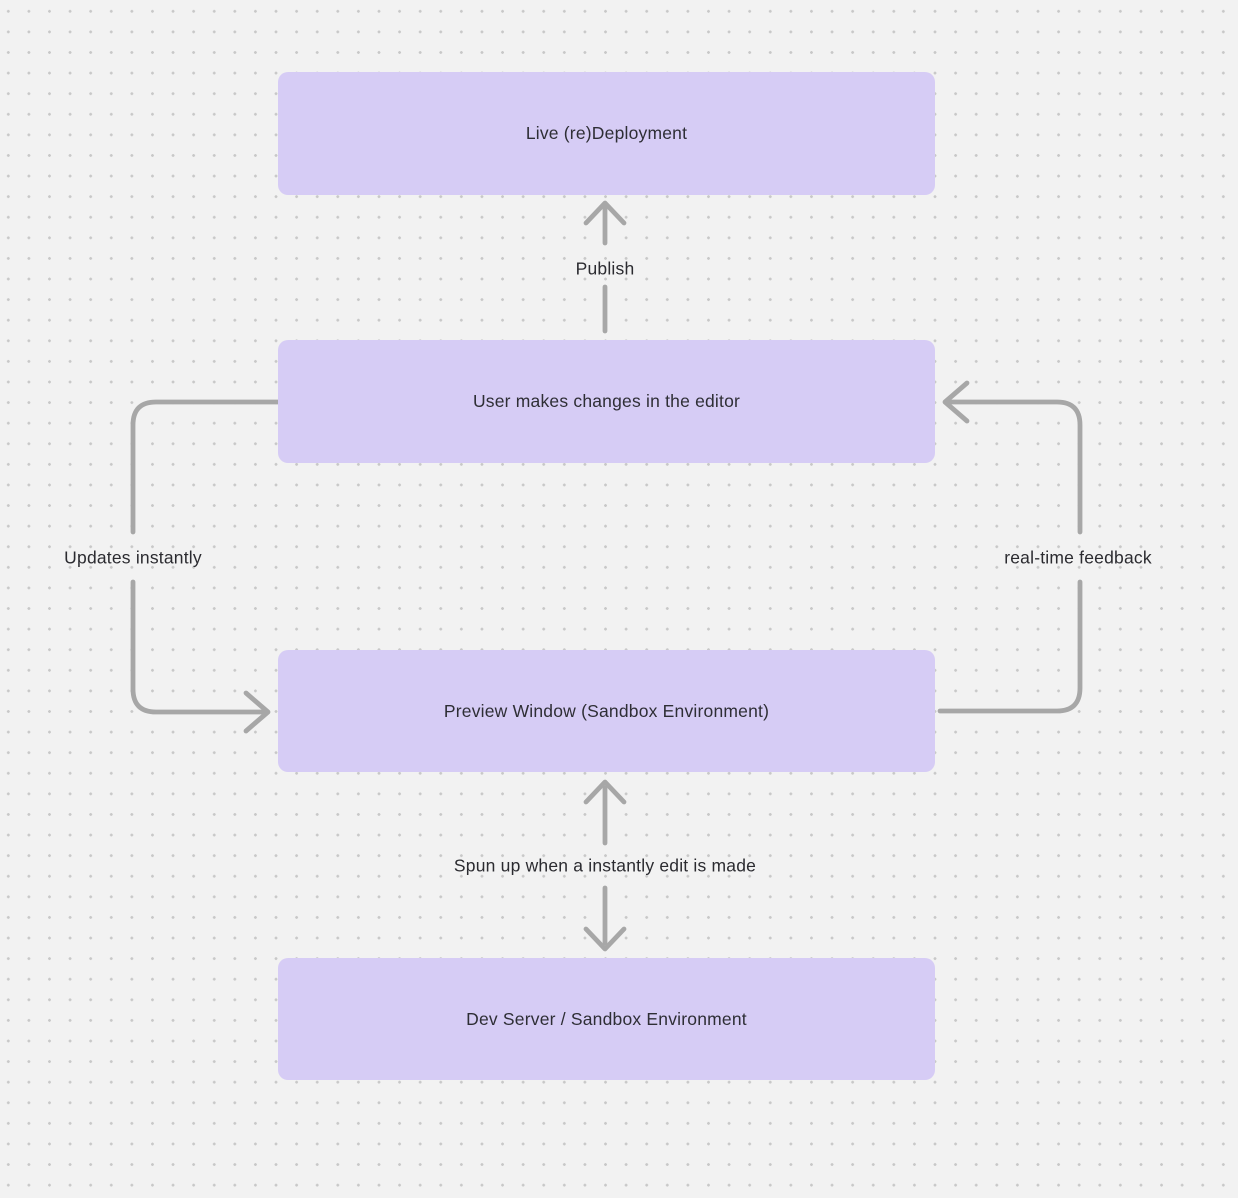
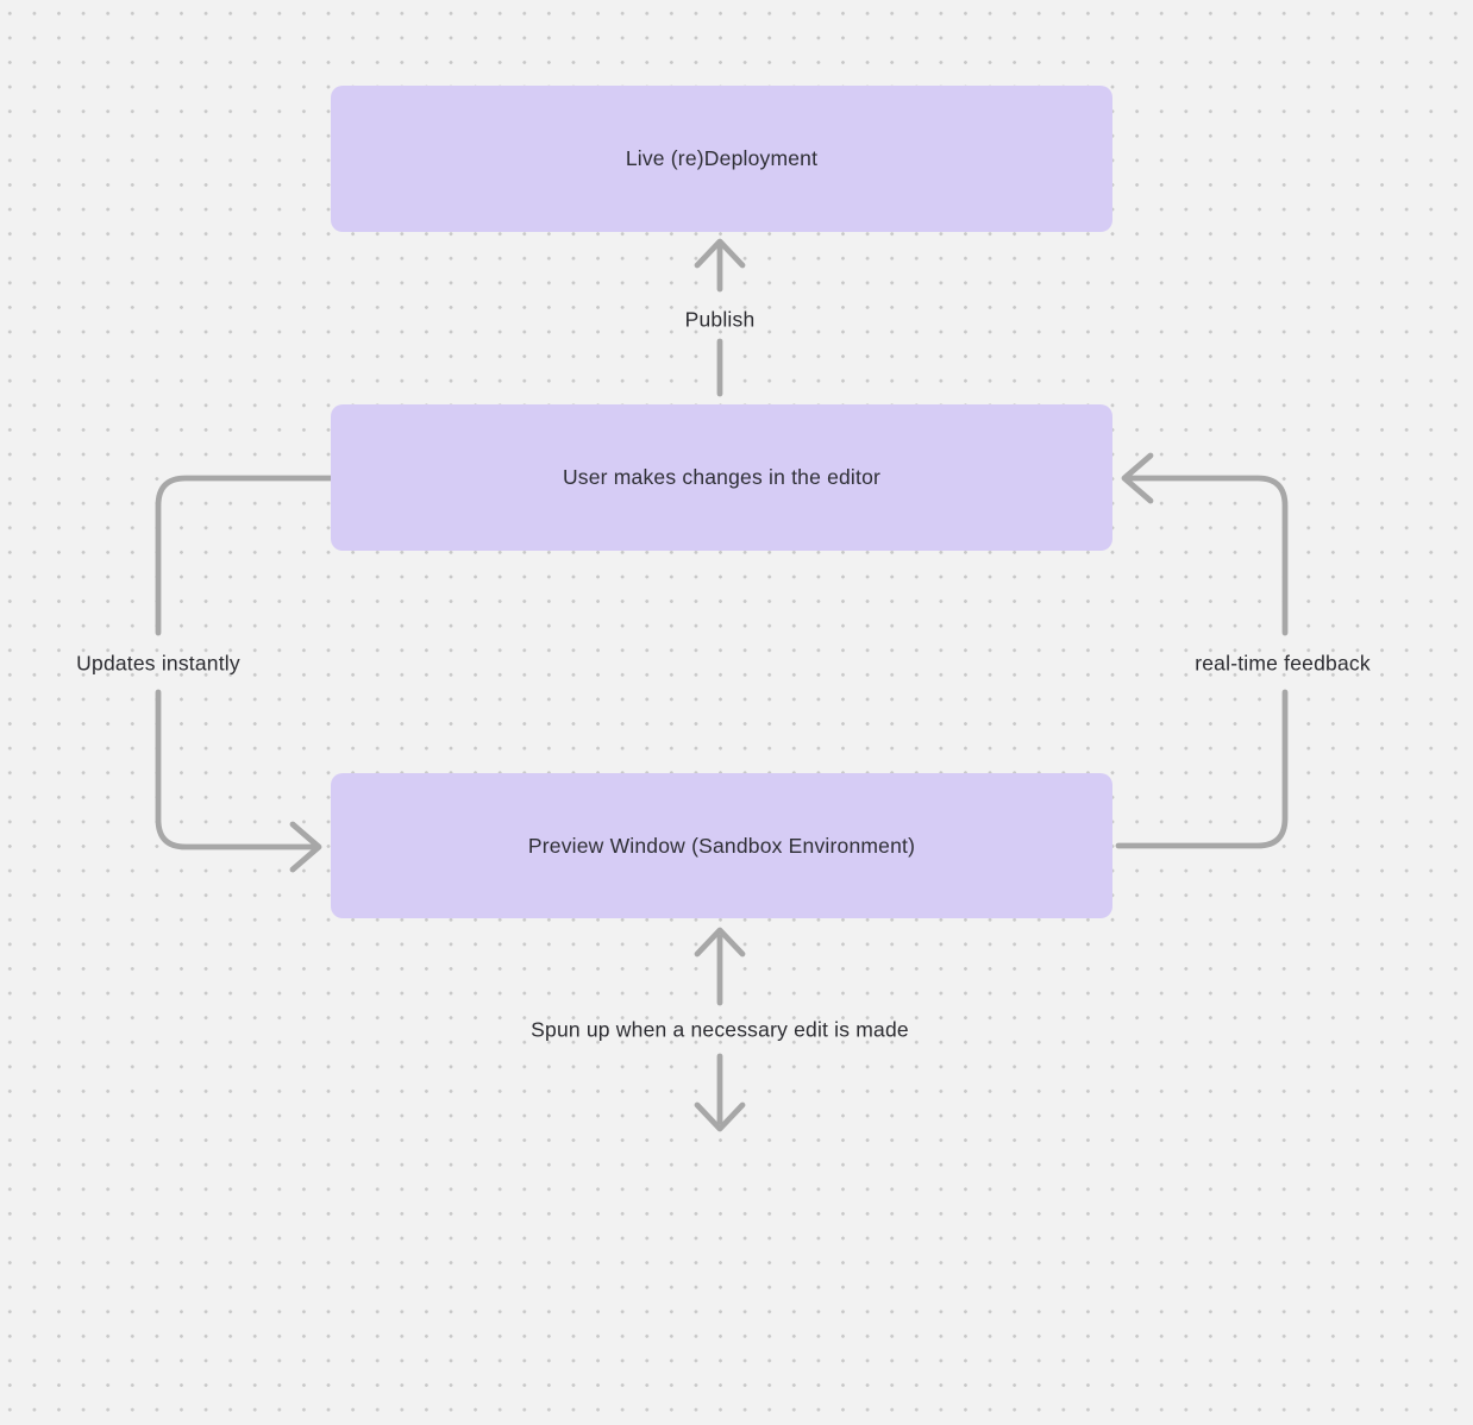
  Live (re)Deployment
  User makes changes in the editor
  Preview Window (Sandbox Environment)
- Dev Server / Sandbox Environment
  Publish
  Updates instantly
  real-time feedback
- Spun up when a instantly edit is made
+ Spun up when a necessary edit is made
